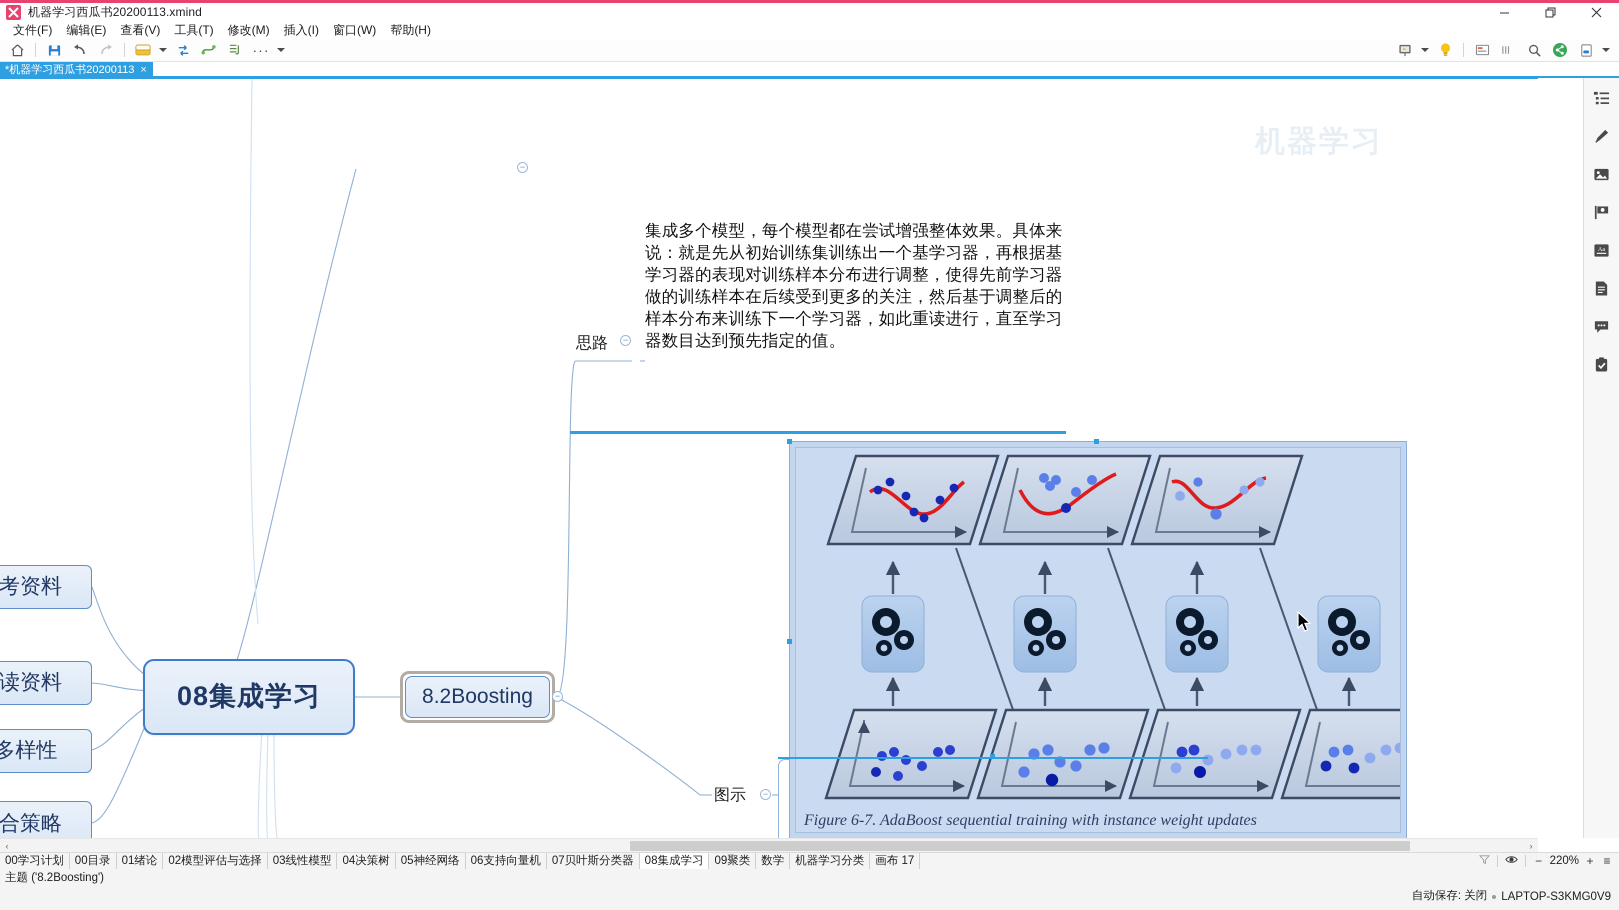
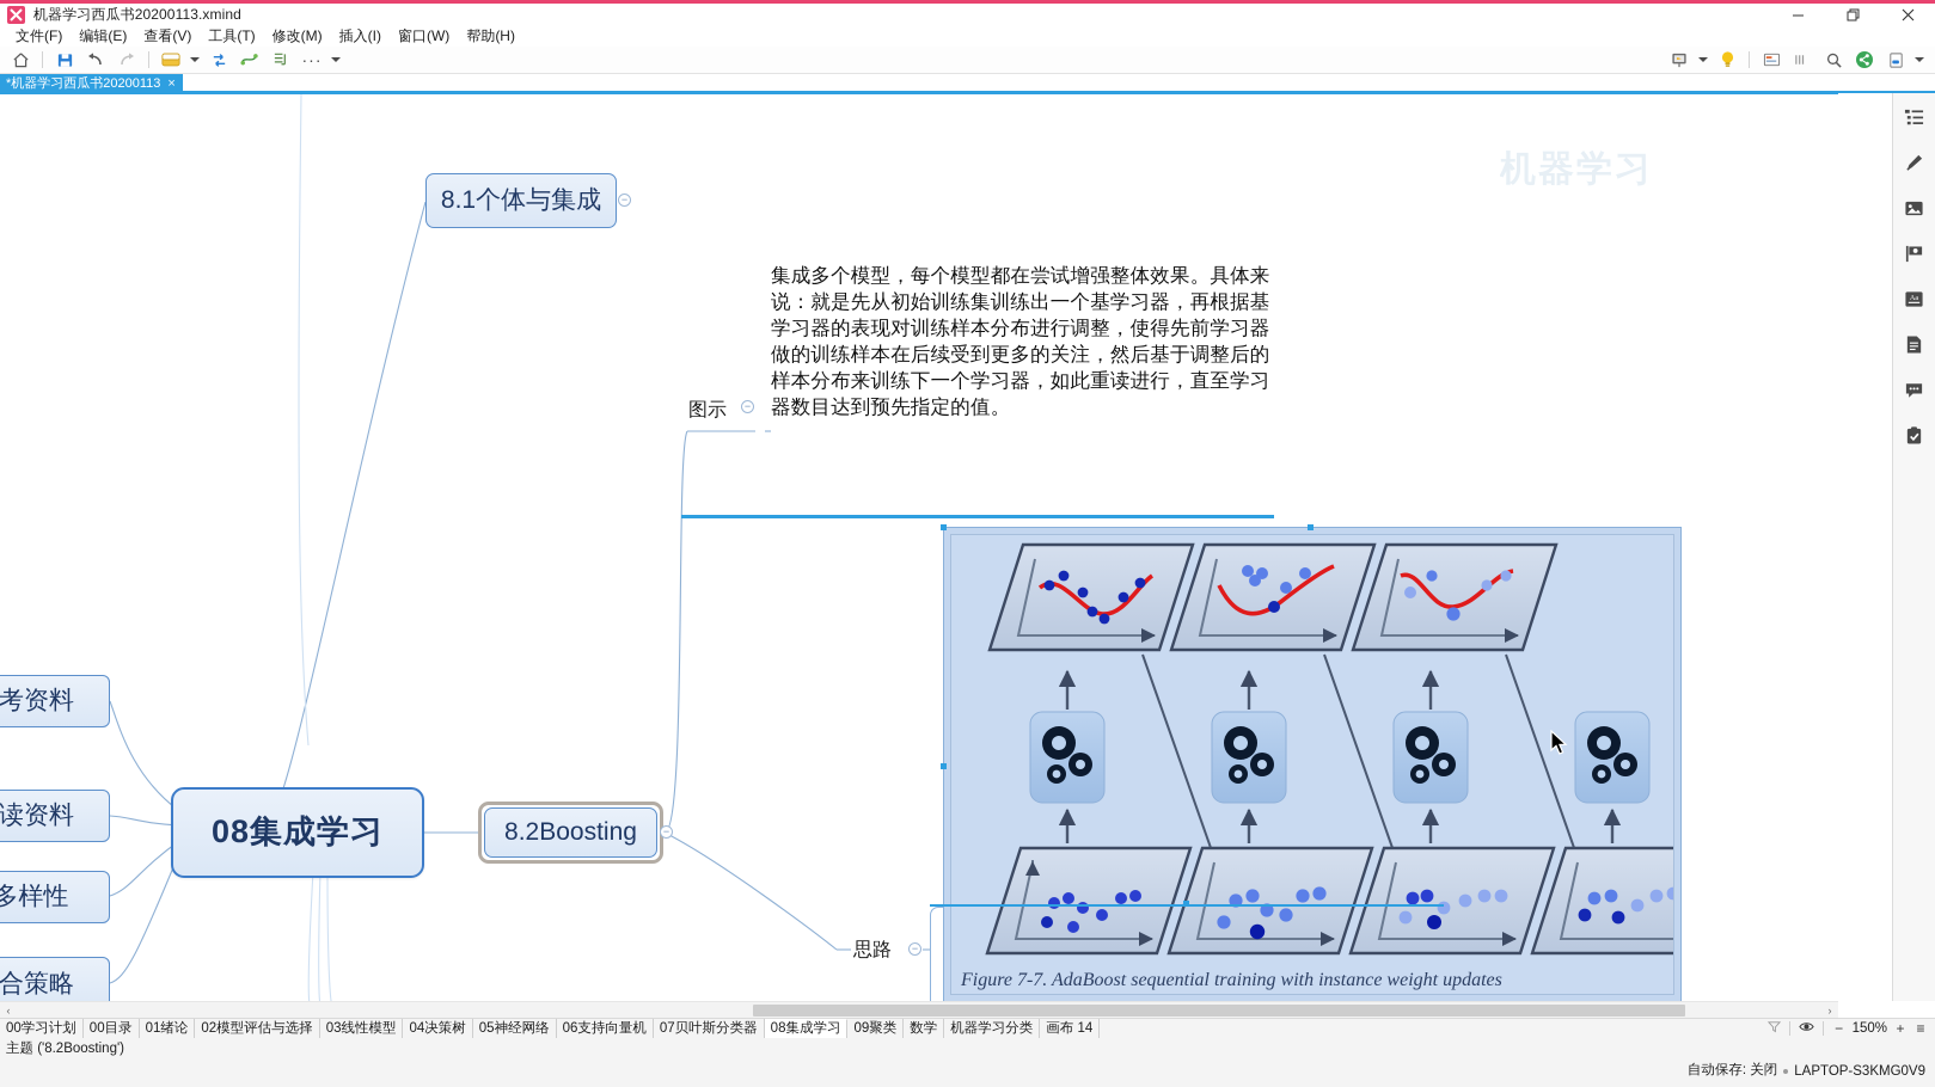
  机器学习西瓜书20200113.xmind
  文件(F)
  编辑(E)
  查看(V)
  工具(T)
  修改(M)
  插入(I)
  窗口(W)
  帮助(H)
  ···
  *机器学习西瓜书20200113
  ×
  机器学习
+ 8.1个体与集成
  −
  08集成学习
  8.2Boosting
  −
  考资料
  读资料
  多样性
  合策略
- 思路
+ 图示
  −
  集成多个模型，每个模型都在尝试增强整体效果。具体来
  说：就是先从初始训练集训练出一个基学习器，再根据基
  学习器的表现对训练样本分布进行调整，使得先前学习器
  做的训练样本在后续受到更多的关注，然后基于调整后的
  样本分布来训练下一个学习器，如此重读进行，直至学习
  器数目达到预先指定的值。
- 图示
+ 思路
  −
- Figure 6-7. AdaBoost sequential training with instance weight updates
+ Figure 7-7. AdaBoost sequential training with instance weight updates
  ‹
  ›
  00学习计划
  00目录
  01绪论
  02模型评估与选择
  03线性模型
  04决策树
  05神经网络
  06支持向量机
  07贝叶斯分类器
  08集成学习
  09聚类
  数学
  机器学习分类
- 画布 17
+ 画布 14
  −
- 220%
+ 150%
  +
  ≡
  主题 ('8.2Boosting')
  自动保存: 关闭
  LAPTOP-S3KMG0V9
